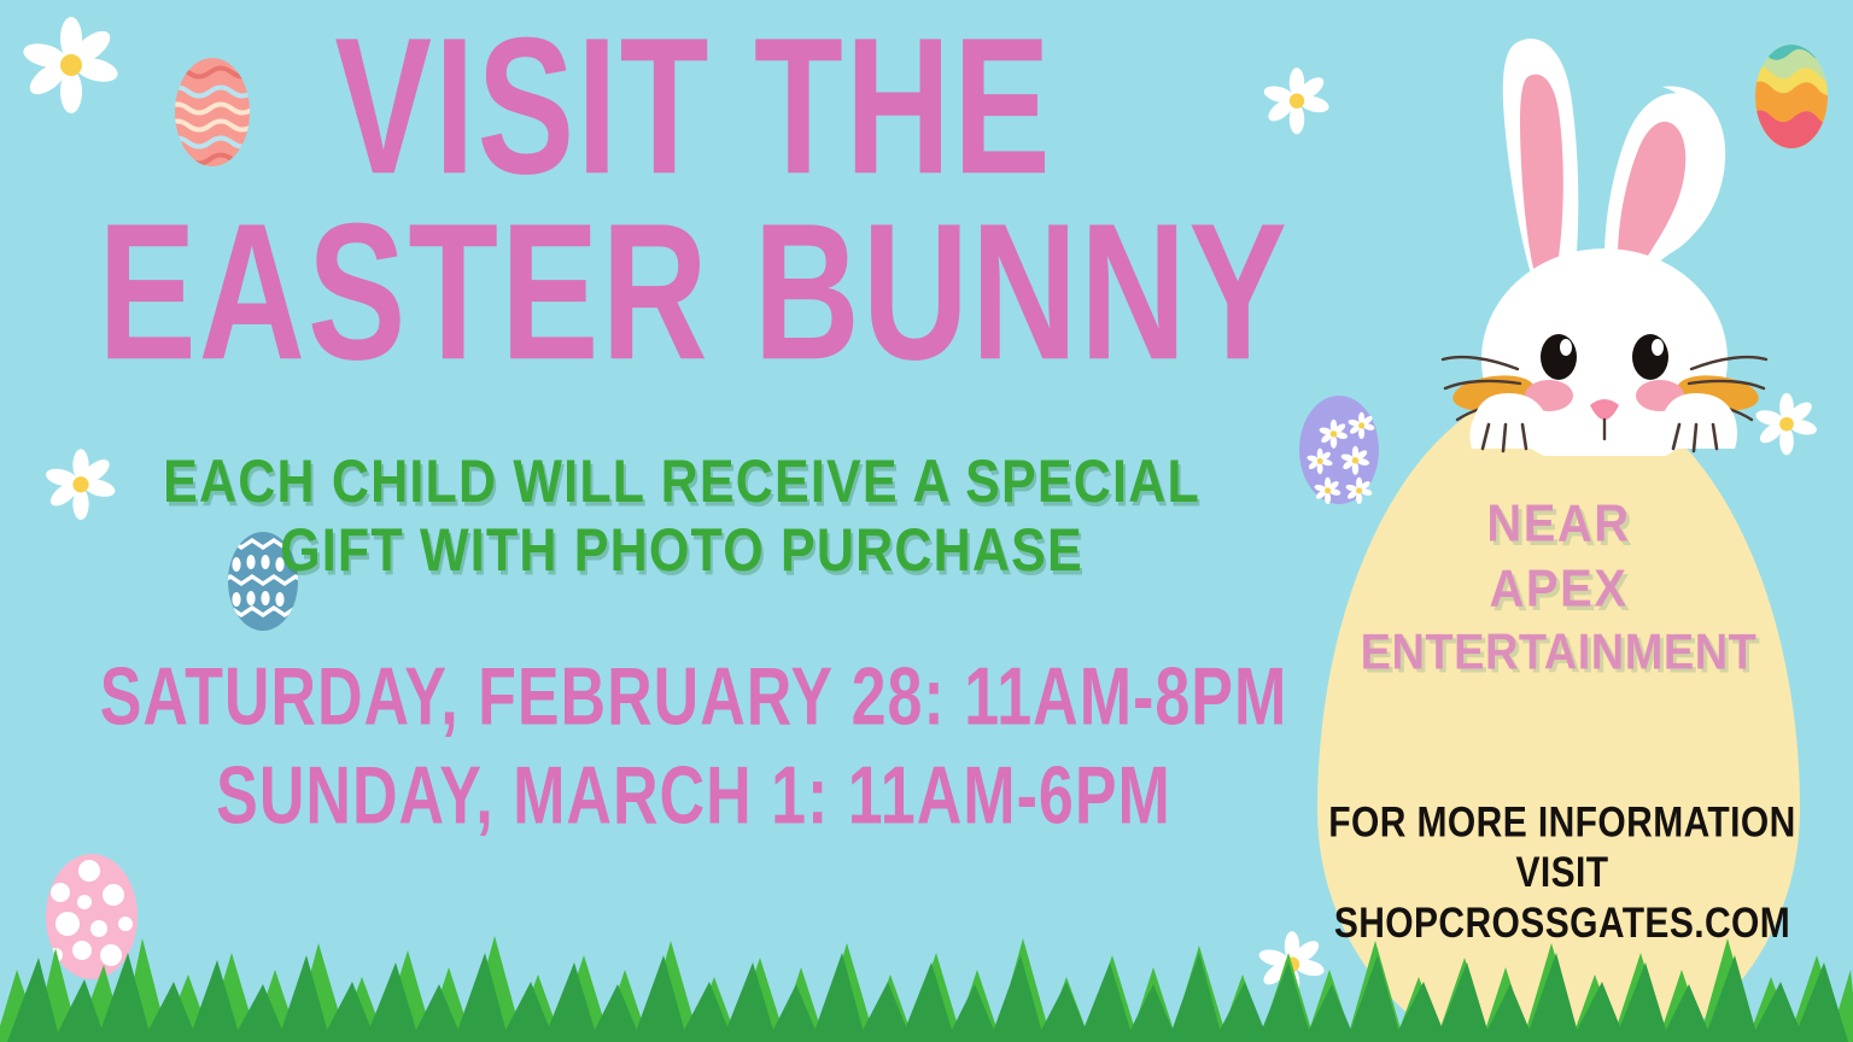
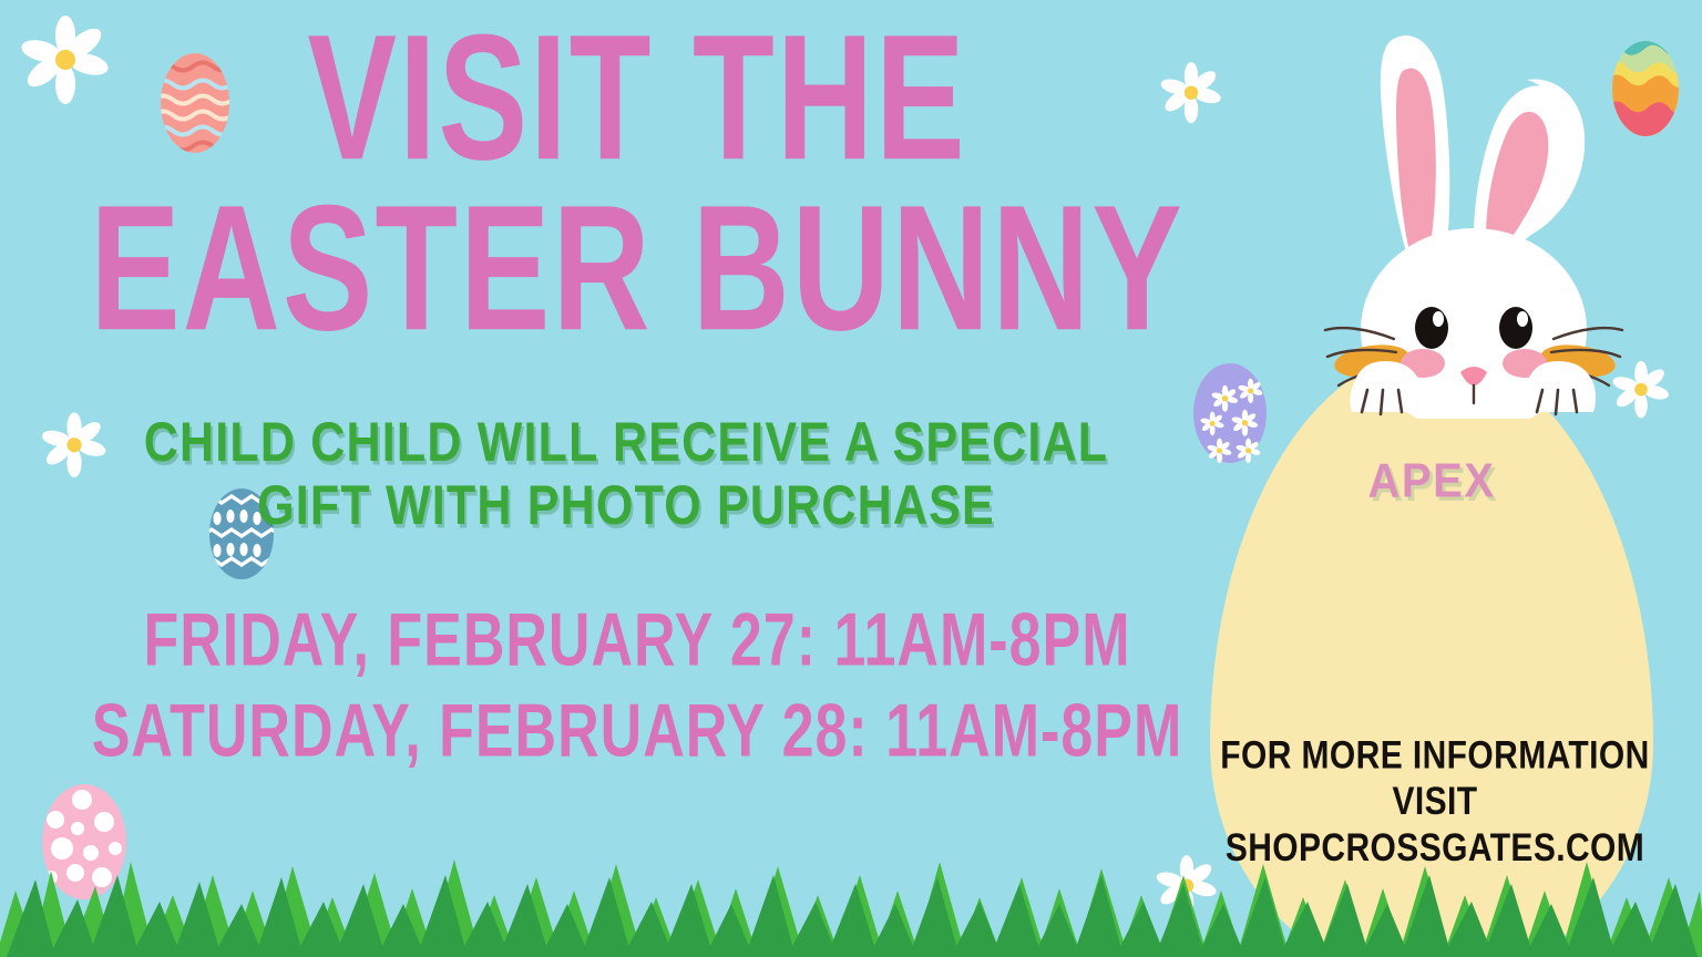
  VISIT THE
  EASTER BUNNY
- EACH CHILD WILL RECEIVE A SPECIAL
+ CHILD CHILD WILL RECEIVE A SPECIAL
  GIFT WITH PHOTO PURCHASE
+ FRIDAY, FEBRUARY 27: 11AM-8PM
  SATURDAY, FEBRUARY 28: 11AM-8PM
- SUNDAY, MARCH 1: 11AM-6PM
- NEAR
  APEX
- ENTERTAINMENT
  FOR MORE INFORMATION
  VISIT SHOPCROSSGATES.COM
